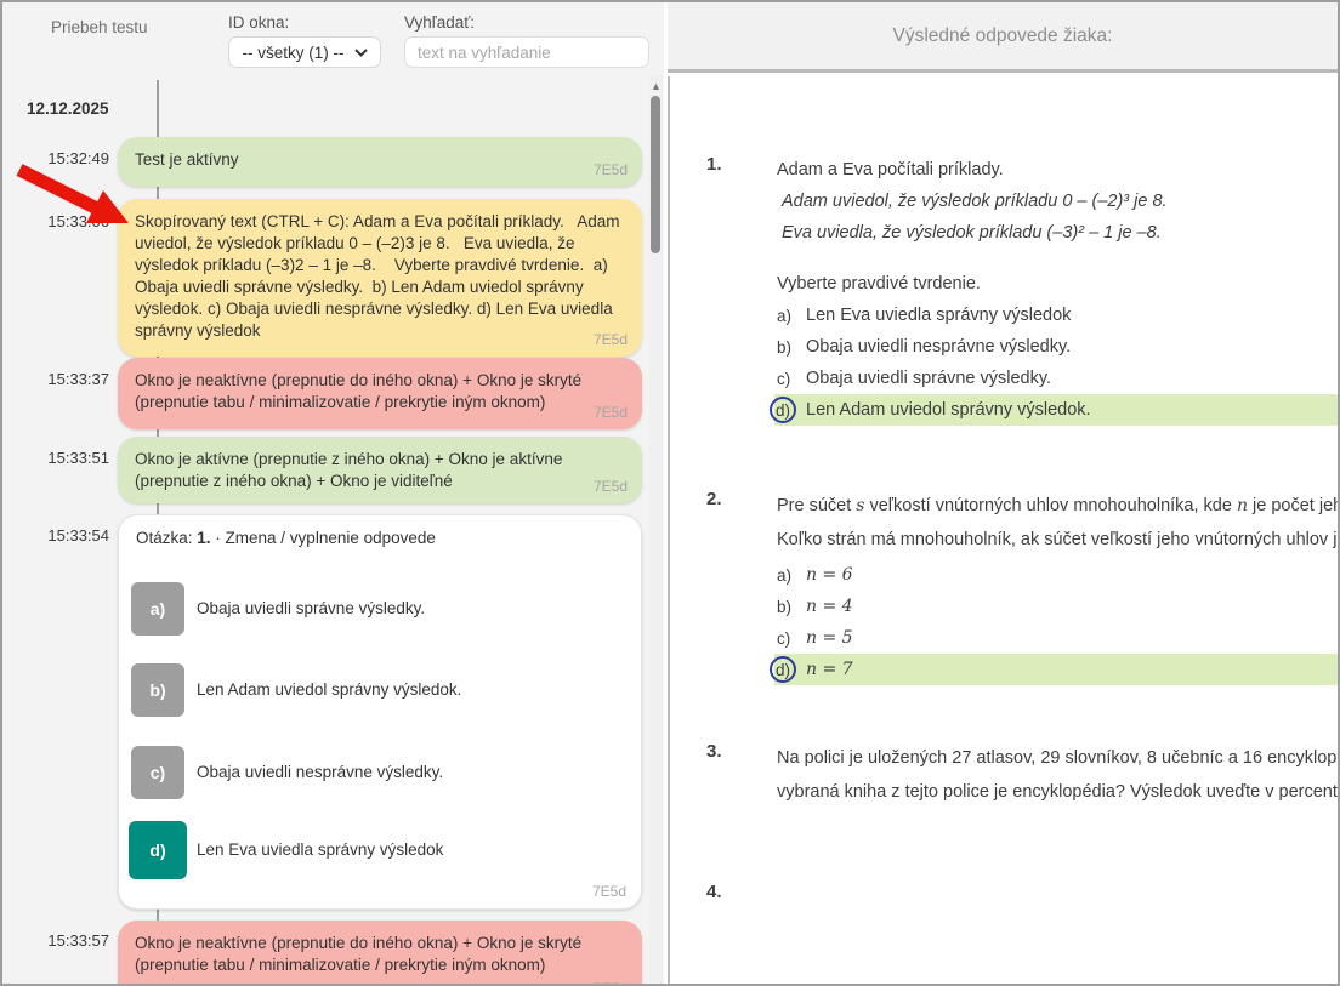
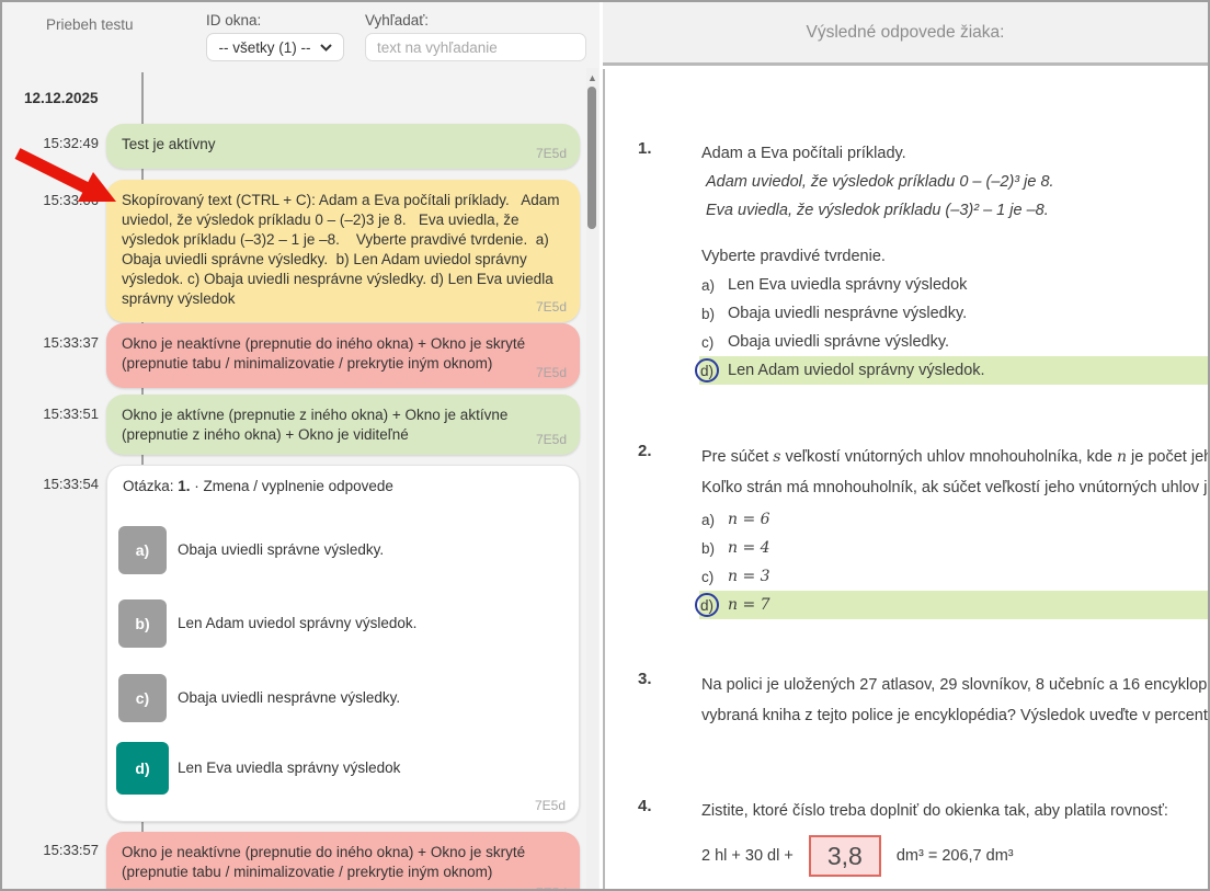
  Priebeh testu
  ID okna:
  -- všetky (1) --
  Vyhľadať:
  text na vyhľadanie
  12.12.2025
  15:32:49
  15:33:37
  15:33:51
  15:33:54
  15:33:57
  Test je aktívny
  7E5d
  Skopírovaný text (CTRL + C): Adam a Eva počítali príklady. Adam uviedol, že výsledok príkladu 0 – (–2)3 je 8. Eva uviedla, že výsledok príkladu (–3)2 – 1 je –8. Vyberte pravdivé tvrdenie. a) Obaja uviedli správne výsledky. b) Len Adam uviedol správny výsledok. c) Obaja uviedli nesprávne výsledky. d) Len Eva uviedla správny výsledok
  7E5d
  Okno je neaktívne (prepnutie do iného okna) + Okno je skryté (prepnutie tabu / minimalizovatie / prekrytie iným oknom)
  7E5d
  Okno je aktívne (prepnutie z iného okna) + Okno je aktívne (prepnutie z iného okna) + Okno je viditeľné
  7E5d
  Otázka: 1. · Zmena / vyplnenie odpovede
  a)
  Obaja uviedli správne výsledky.
  b)
  Len Adam uviedol správny výsledok.
  c)
  Obaja uviedli nesprávne výsledky.
  d)
  Len Eva uviedla správny výsledok
  7E5d
  Okno je neaktívne (prepnutie do iného okna) + Okno je skryté (prepnutie tabu / minimalizovatie / prekrytie iným oknom)
  ▲
  Výsledné odpovede žiaka:
  1.
  Adam a Eva počítali príklady.
  Adam uviedol, že výsledok príkladu 0 – (–2)³ je 8.
  Eva uviedla, že výsledok príkladu (–3)² – 1 je –8.
  Vyberte pravdivé tvrdenie.
  a)
  Len Eva uviedla správny výsledok
  b)
  Obaja uviedli nesprávne výsledky.
  c)
  Obaja uviedli správne výsledky.
  d)
  Len Adam uviedol správny výsledok.
  2.
  Pre súčet s veľkostí vnútorných uhlov mnohouholníka, kde n je počet je
  Koľko strán má mnohouholník, ak súčet veľkostí jeho vnútorných uhlov j
  a)
  n = 6
  b)
  n = 4
  c)
- n = 5
+ n = 3
  d)
  n = 7
  3.
  Na polici je uložených 27 atlasov, 29 slovníkov, 8 učebníc a 16 encyklop
  vybraná kniha z tejto police je encyklopédia? Výsledok uveďte v percent
  4.
+ Zistite, ktoré číslo treba doplniť do okienka tak, aby platila rovnosť:
+ 2 hl + 30 dl +
+ 3,8
+ dm³ = 206,7 dm³
